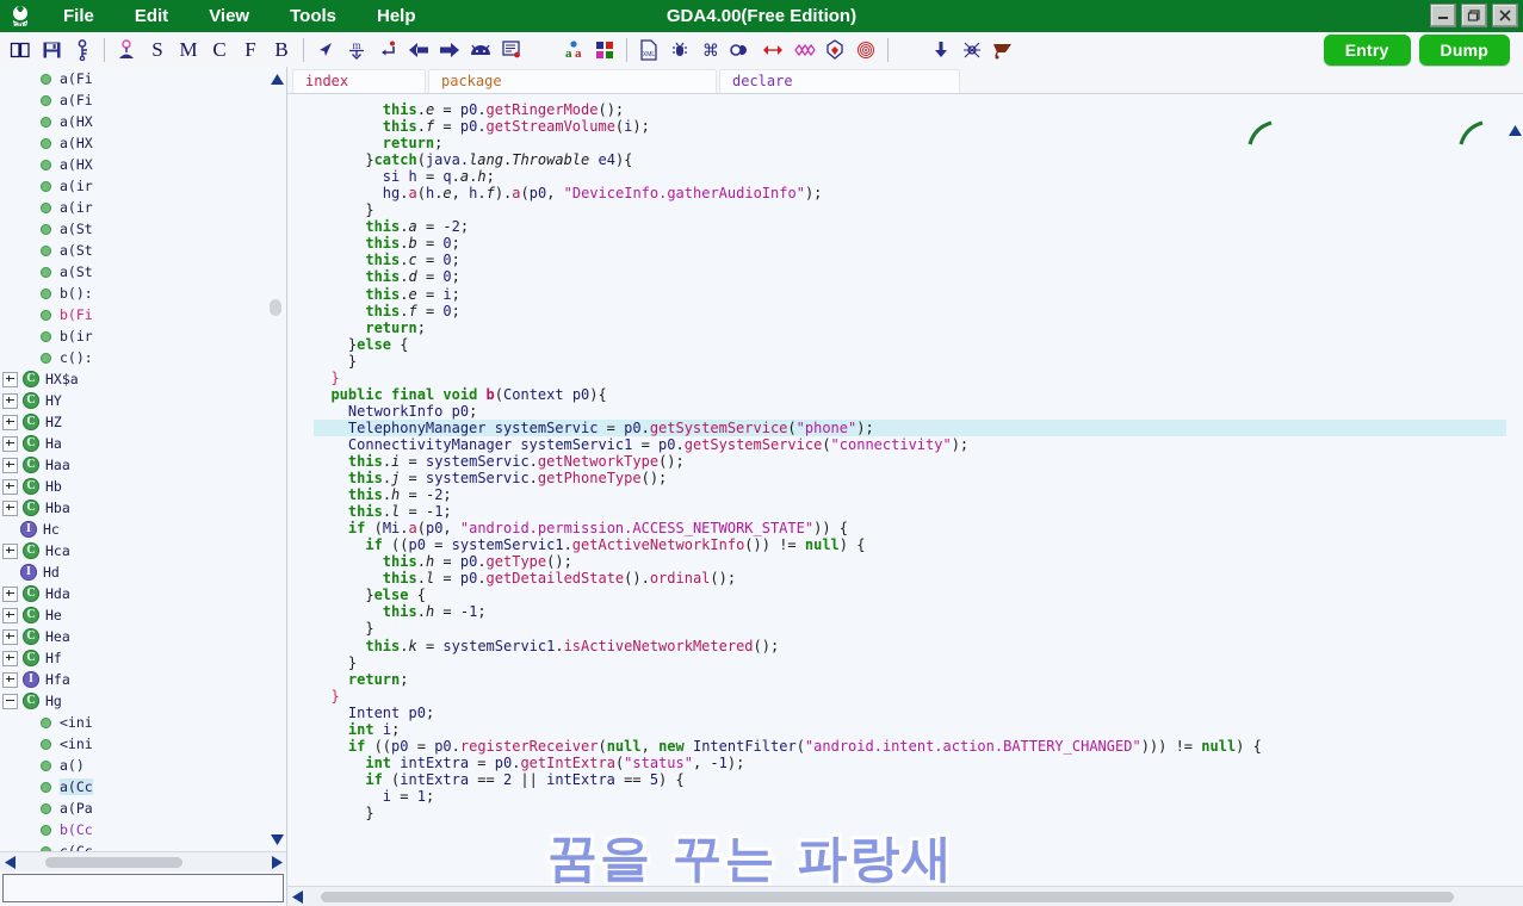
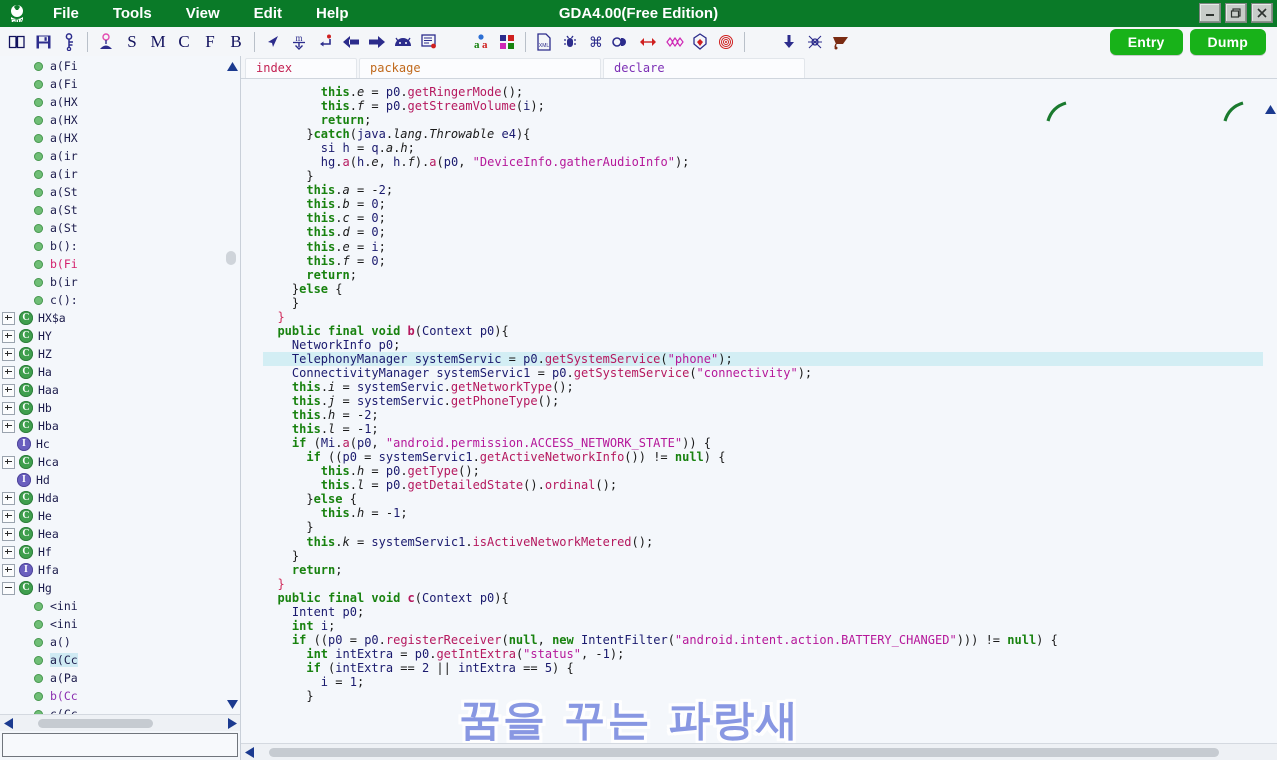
  File
- Edit
+ Tools
  View
- Tools
+ Edit
  Help
  GDA4.00(Free Edition)
  S
  M
  C
  F
  B
  m
  a
  a
  ⌘
  Entry
  Dump
  a(Fi
  a(Fi
  a(HX
  a(HX
  a(HX
  a(ir
  a(ir
  a(St
  a(St
  a(St
  b():
  b(Fi
  b(ir
  c():
  C
  HX$a
  C
  HY
  C
  HZ
  C
  Ha
  C
  Haa
  C
  Hb
  C
  Hba
  I
  Hc
  C
  Hca
  I
  Hd
  C
  Hda
  C
  He
  C
  Hea
  C
  Hf
  I
  Hfa
  C
  Hg
  <ini
  <ini
  a()
  a(Cc
  a(Pa
  b(Cc
  index
  package
  declare
  this.e = p0.getRingerMode();
  this.f = p0.getStreamVolume(i);
  return;
  }catch(java.lang.Throwable e4){
  si h = q.a.h;
  hg.a(h.e, h.f).a(p0, "DeviceInfo.gatherAudioInfo");
  }
  this.a = -2;
  this.b = 0;
  this.c = 0;
  this.d = 0;
  this.e = i;
  this.f = 0;
  return;
  }else {
  }
  }
  public final void b(Context p0){
  NetworkInfo p0;
  TelephonyManager systemServic = p0.getSystemService("phone");
  ConnectivityManager systemServic1 = p0.getSystemService("connectivity");
  this.i = systemServic.getNetworkType();
  this.j = systemServic.getPhoneType();
  this.h = -2;
  this.l = -1;
  if (Mi.a(p0, "android.permission.ACCESS_NETWORK_STATE")) {
  if ((p0 = systemServic1.getActiveNetworkInfo()) != null) {
  this.h = p0.getType();
  this.l = p0.getDetailedState().ordinal();
  }else {
  this.h = -1;
  }
  this.k = systemServic1.isActiveNetworkMetered();
  }
  return;
  }
+ public final void c(Context p0){
  Intent p0;
  int i;
  if ((p0 = p0.registerReceiver(null, new IntentFilter("android.intent.action.BATTERY_CHANGED"))) != null) {
  int intExtra = p0.getIntExtra("status", -1);
  if (intExtra == 2 || intExtra == 5) {
  i = 1;
  }
  꿈을 꾸는 파랑새
